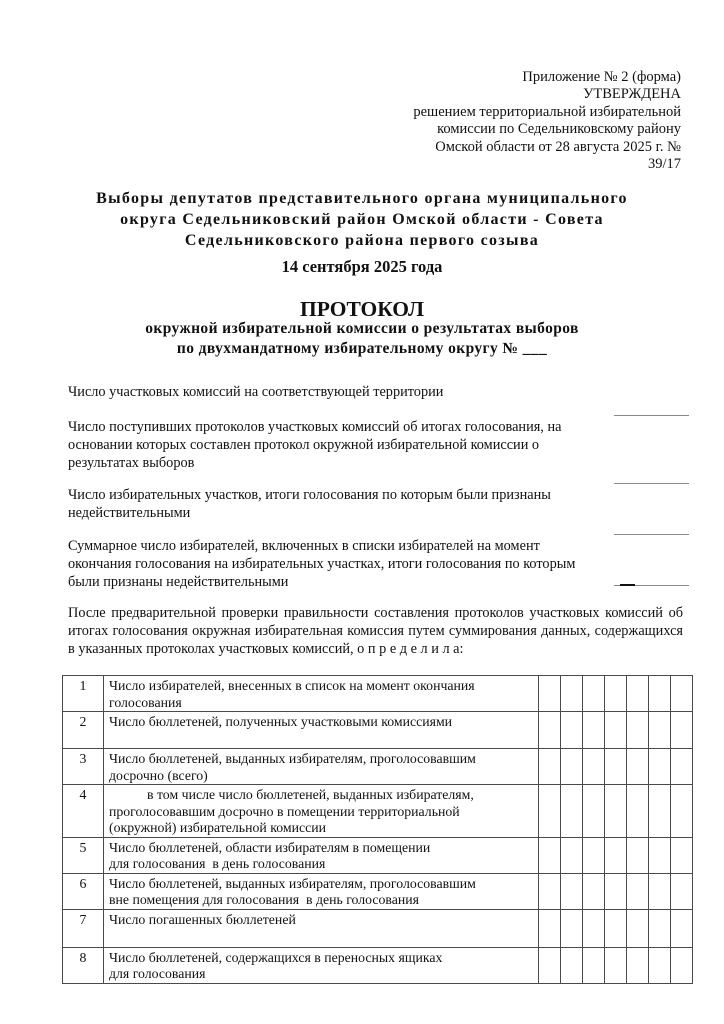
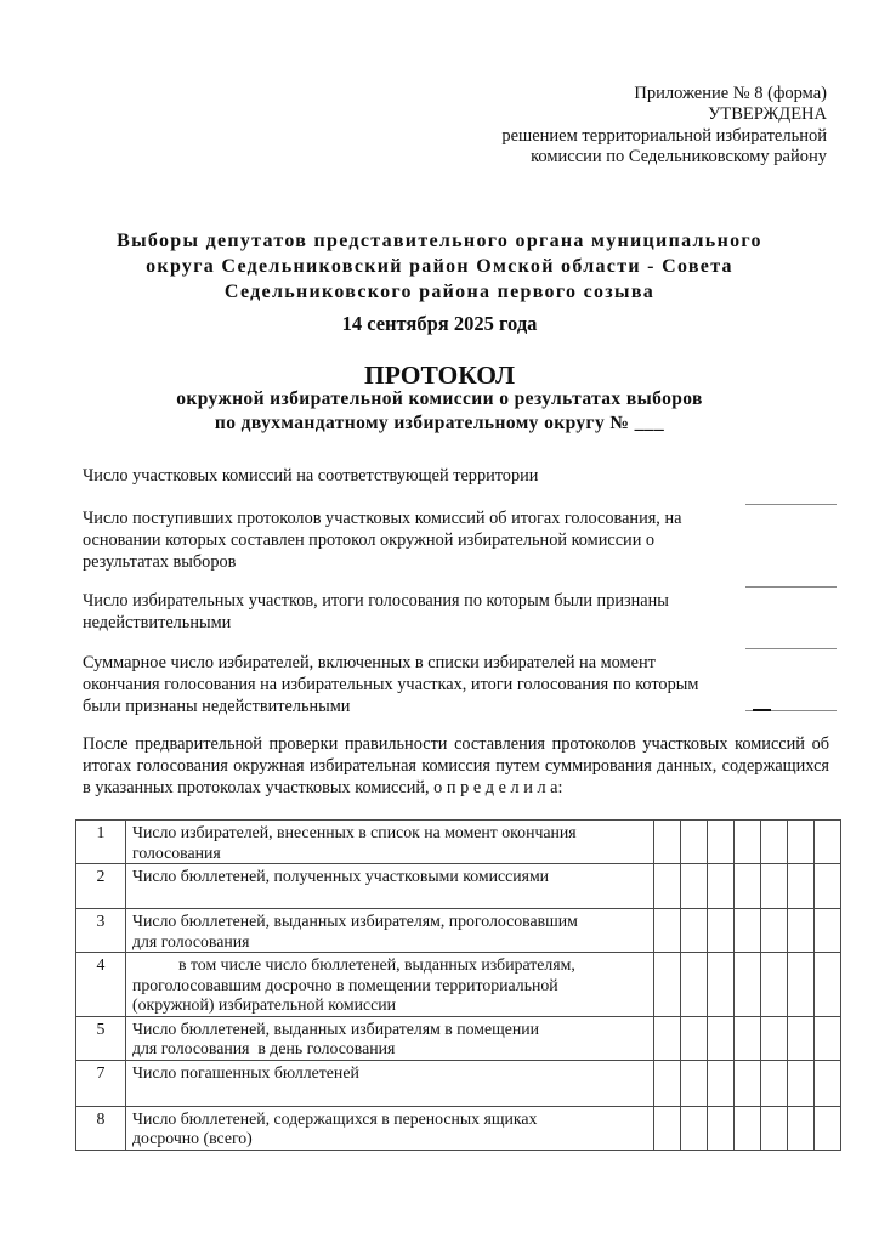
- Приложение № 2 (форма)
+ Приложение № 8 (форма)
  УТВЕРЖДЕНА
  решением территориальной избирательной
  комиссии по Седельниковскому району
- Омской области от 28 августа 2025 г. №
- 39/17
  Выборы депутатов представительного органа муниципального
  округа Седельниковский район Омской области - Совета
  Седельниковского района первого созыва
  14 сентября 2025 года
  ПРОТОКОЛ
  окружной избирательной комиссии о результатах выборов
  по двухмандатному избирательному округу № ___
  Число участковых комиссий на соответствующей территории
  Число поступивших протоколов участковых комиссий об итогах голосования, на основании которых составлен протокол окружной избирательной комиссии о результатах выборов
  Число избирательных участков, итоги голосования по которым были признаны недействительными
  Суммарное число избирателей, включенных в списки избирателей на момент окончания голосования на избирательных участках, итоги голосования по которым были признаны недействительными
  После предварительной проверки правильности составления протоколов участковых комиссий об итогах голосования окружная избирательная комиссия путем суммирования данных, содержащихся в указанных протоколах участковых комиссий, о п р е д е л и л а:
  1	Число избирателей, внесенных в список на момент окончанияголосования
  2	Число бюллетеней, полученных участковыми комиссиями
- 3	Число бюллетеней, выданных избирателям, проголосовавшимдосрочно (всего)
+ 3	Число бюллетеней, выданных избирателям, проголосовавшимдля голосования
  4	в том числе число бюллетеней, выданных избирателям,проголосовавшим досрочно в помещении территориальной(окружной) избирательной комиссии
- 5	Число бюллетеней, области избирателям в помещениидля голосования в день голосования
+ 5	Число бюллетеней, выданных избирателям в помещениидля голосования в день голосования
- 6	Число бюллетеней, выданных избирателям, проголосовавшимвне помещения для голосования в день голосования
  7	Число погашенных бюллетеней
- 8	Число бюллетеней, содержащихся в переносных ящикахдля голосования
+ 8	Число бюллетеней, содержащихся в переносных ящикахдосрочно (всего)
